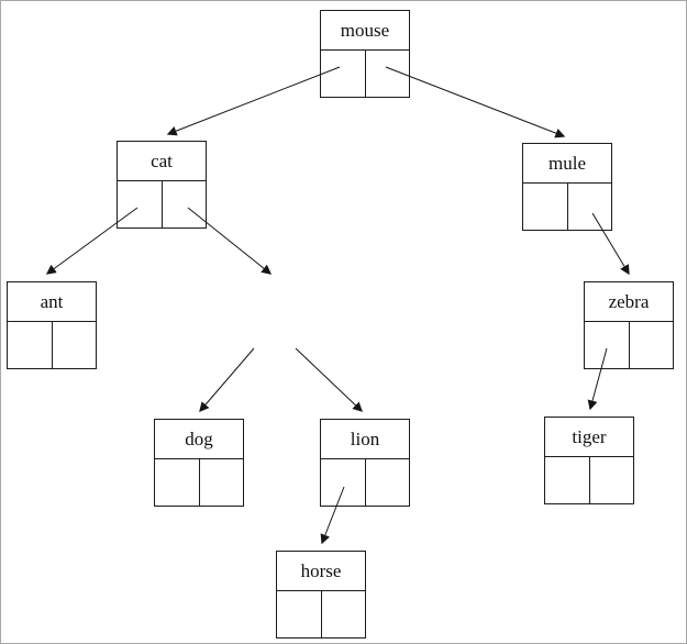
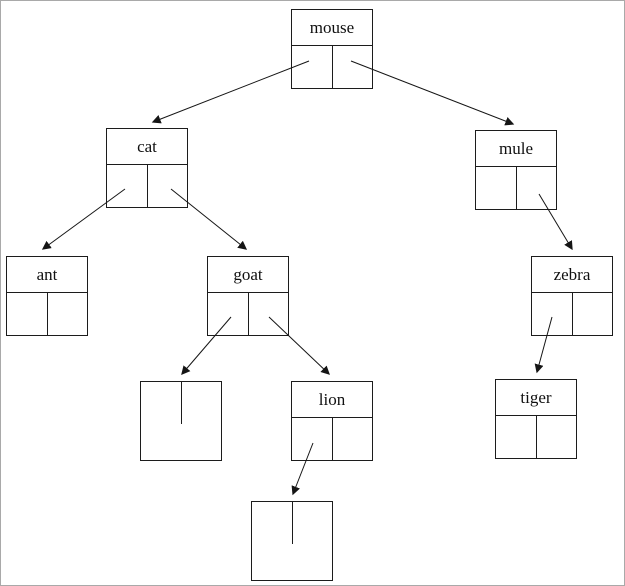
  mouse
  cat
  mule
  ant
+ goat
  zebra
- dog
  lion
  tiger
- horse
